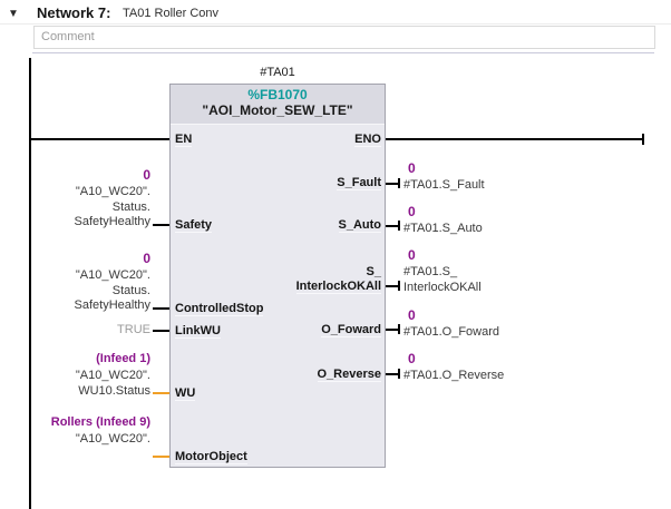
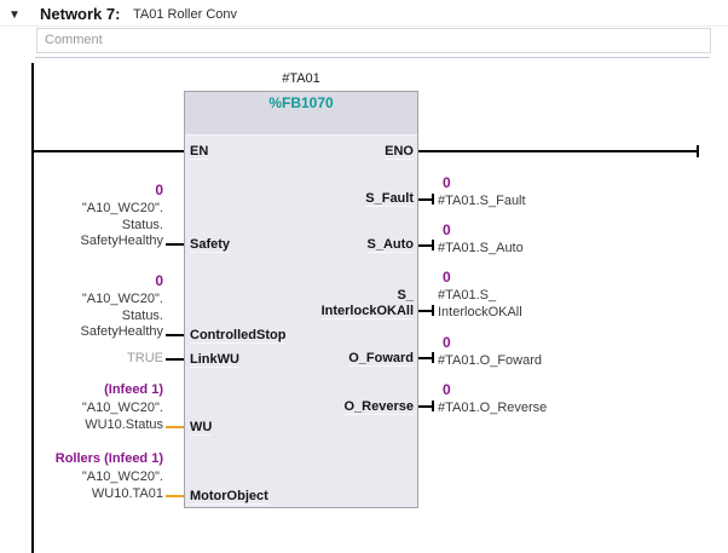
  ▼
  Network 7:
  TA01 Roller Conv
  Comment
  #TA01
  %FB1070
- "AOI_Motor_SEW_LTE"
  EN
  Safety
  ControlledStop
  LinkWU
  WU
  MotorObject
  ENO
  S_Fault
  S_Auto
  S_
  InterlockOKAll
  O_Foward
  O_Reverse
  0
  "A10_WC20".
  Status.
  SafetyHealthy
  0
  "A10_WC20".
  Status.
  SafetyHealthy
  TRUE
  (Infeed 1)
  "A10_WC20".
  WU10.Status
- Rollers (Infeed 9)
+ Rollers (Infeed 1)
  "A10_WC20".
+ WU10.TA01
  0
  #TA01.S_Fault
  0
  #TA01.S_Auto
  0
  #TA01.S_
  InterlockOKAll
  0
  #TA01.O_Foward
  0
  #TA01.O_Reverse
